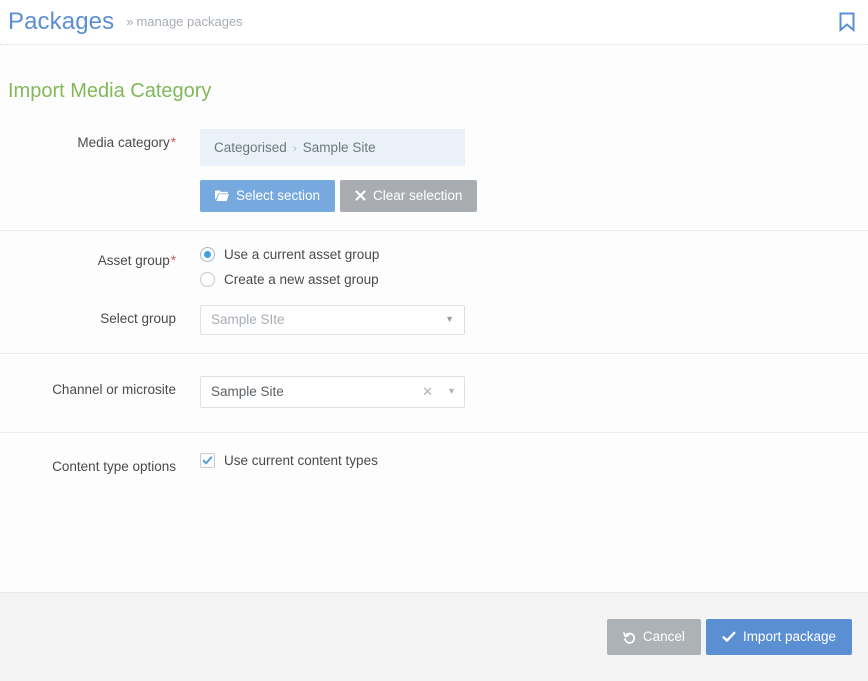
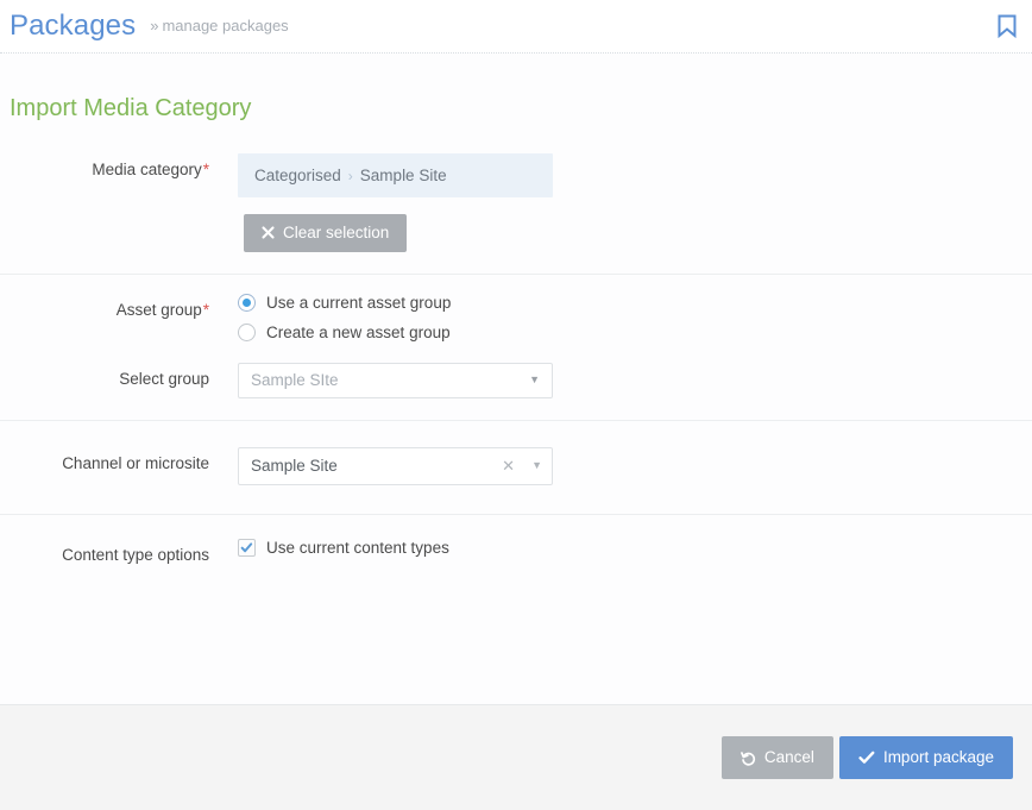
  Packages
  » manage packages
  Import Media Category
  Media category*
  Categorised › Sample Site
- Select section
  Clear selection
  Asset group*
  Use a current asset group
  Create a new asset group
  Select group
  Sample SIte
  ▼
  Channel or microsite
  Sample Site
  ✕
  ▼
  Content type options
  Use current content types
  Cancel
  Import package
